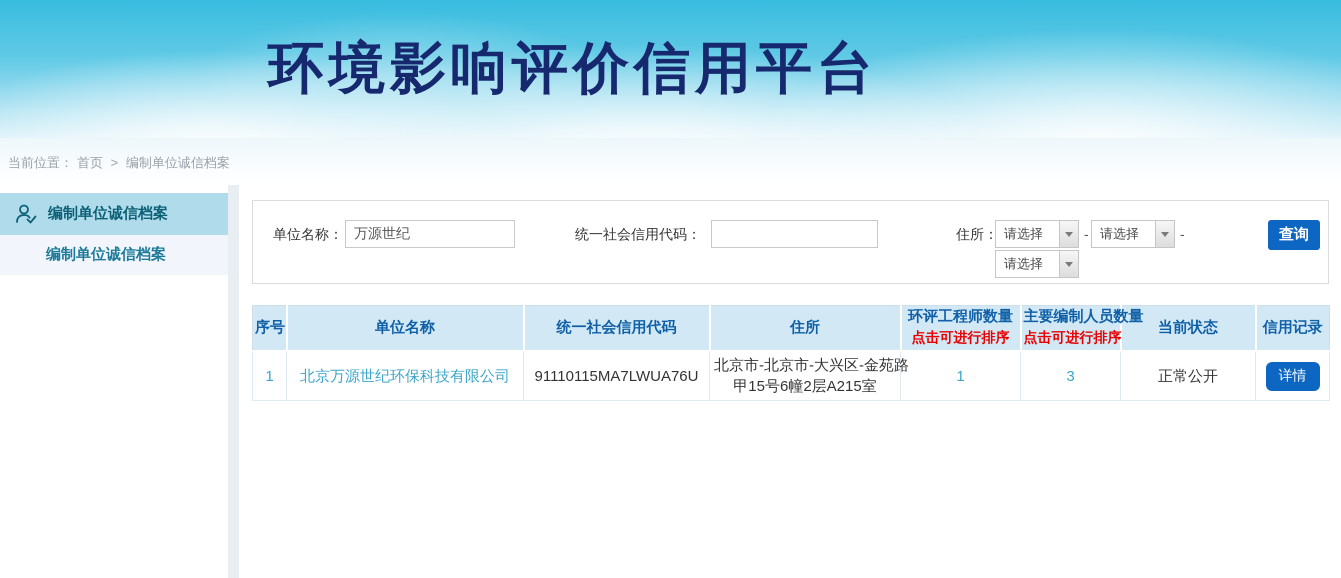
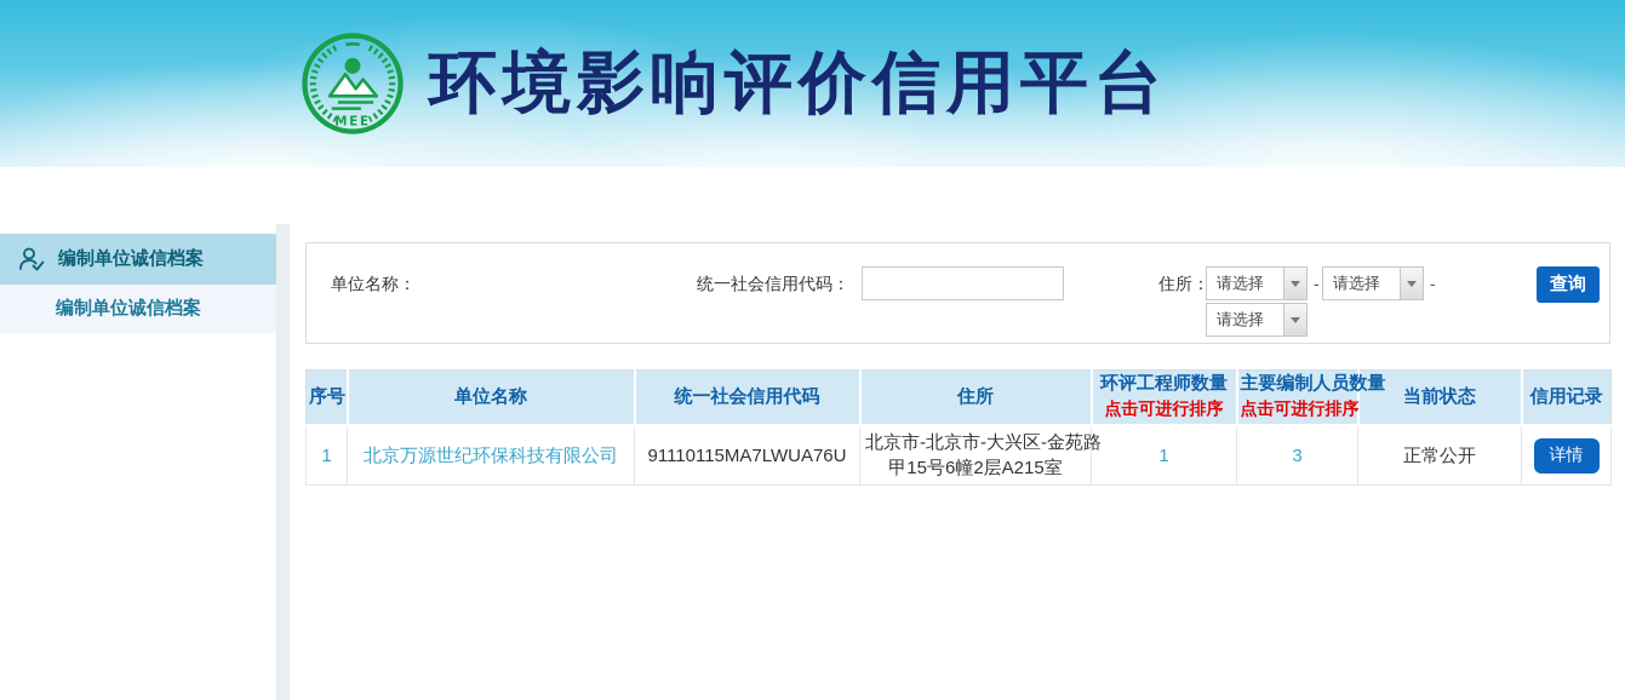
+ MEE
  环境影响评价信用平台
- 当前位置： 首页 > 编制单位诚信档案
  编制单位诚信档案
  编制单位诚信档案
  单位名称：
- 万源世纪
  统一社会信用代码：
  住所：
  请选择
  -
  请选择
  -
  请选择
  查询
  序号	单位名称	统一社会信用代码	住所	环评工程师数量 点击可进行排序	主要编制人员数量 点击可进行排序	当前状态	信用记录
  1	北京万源世纪环保科技有限公司	91110115MA7LWUA76U	北京市-北京市-大兴区-金苑路 甲15号6幢2层A215室	1	3	正常公开	详情
